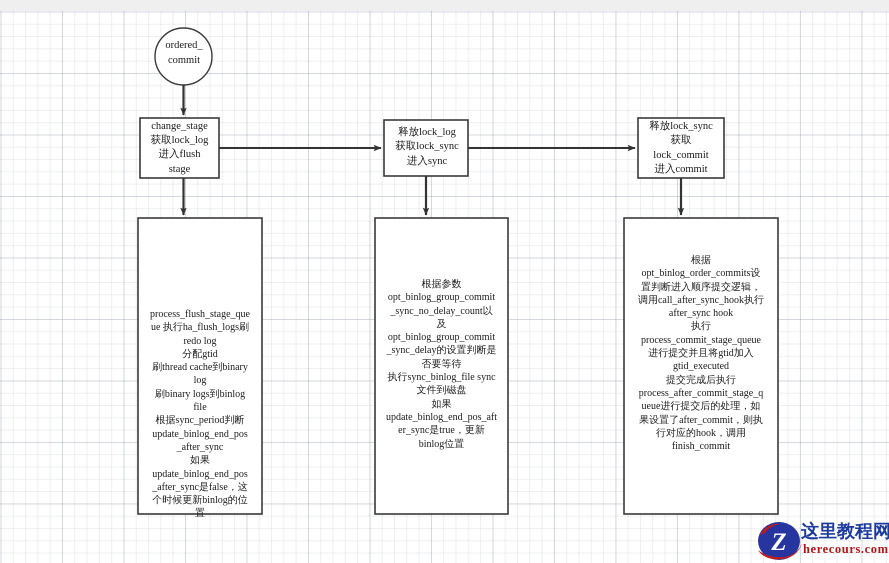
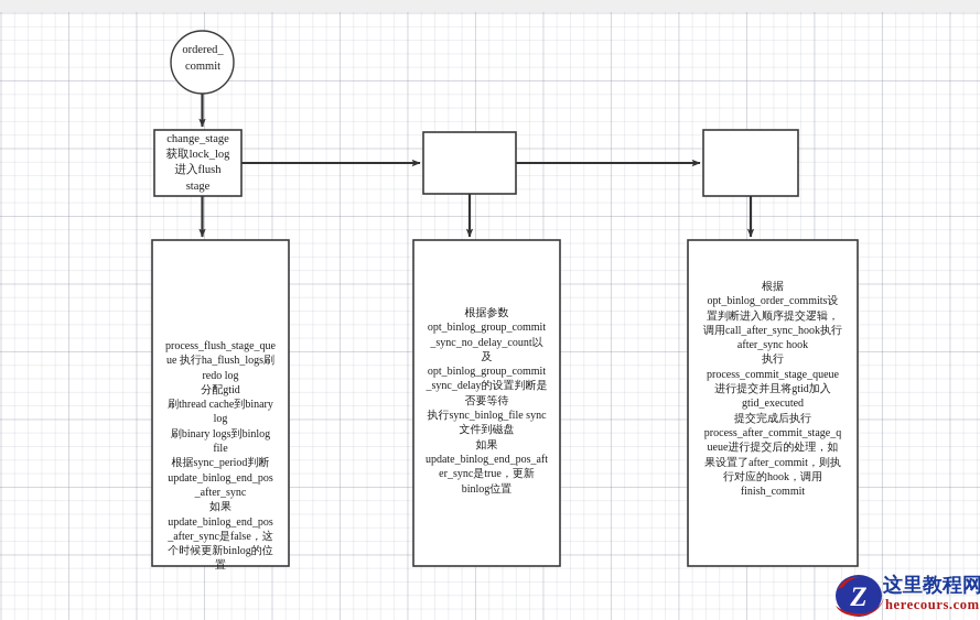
  ordered_
  commit
  change_stage
  获取lock_log
  进入flush
  stage
- 释放lock_log
- 获取lock_sync
- 进入sync
- 释放lock_sync
- 获取
- lock_commit
- 进入commit
  process_flush_stage_que
  ue 执行ha_flush_logs刷
  redo log
  分配gtid
  刷thread cache到binary
  log
  刷binary logs到binlog
  file
  根据sync_period判断
  update_binlog_end_pos
  _after_sync
  如果
  update_binlog_end_pos
  _after_sync是false，这
  个时候更新binlog的位
  置
  根据参数
  opt_binlog_group_commit
  _sync_no_delay_count以
  及
  opt_binlog_group_commit
  _sync_delay的设置判断是
  否要等待
  执行sync_binlog_file sync
  文件到磁盘
  如果
  update_binlog_end_pos_aft
  er_sync是true，更新
  binlog位置
  根据
  opt_binlog_order_commits设
  置判断进入顺序提交逻辑，
  调用call_after_sync_hook执行
  after_sync hook
  执行
  process_commit_stage_queue
  进行提交并且将gtid加入
  gtid_executed
  提交完成后执行
  process_after_commit_stage_q
  ueue进行提交后的处理，如
  果设置了after_commit，则执
  行对应的hook，调用
  finish_commit
  Z
  这里教程网
  herecours.com
